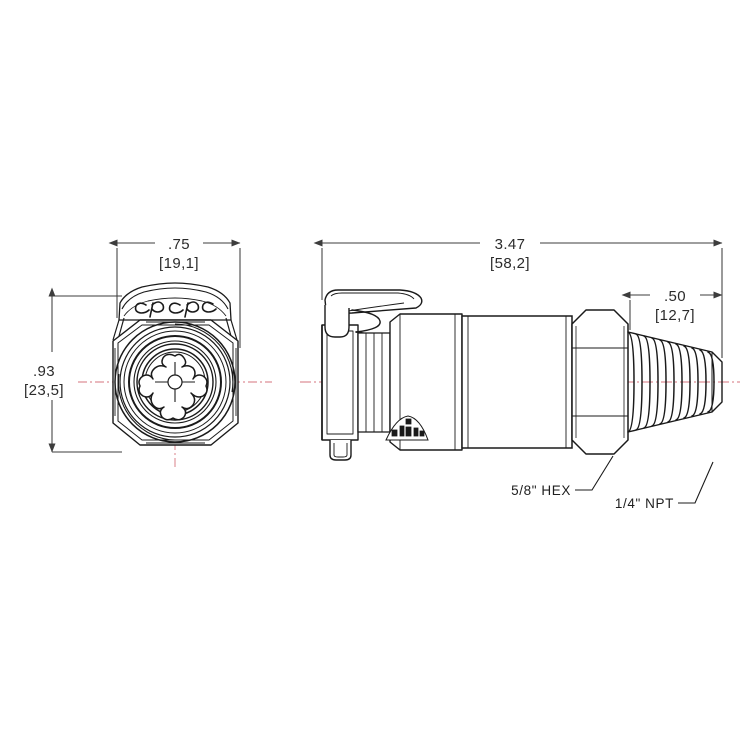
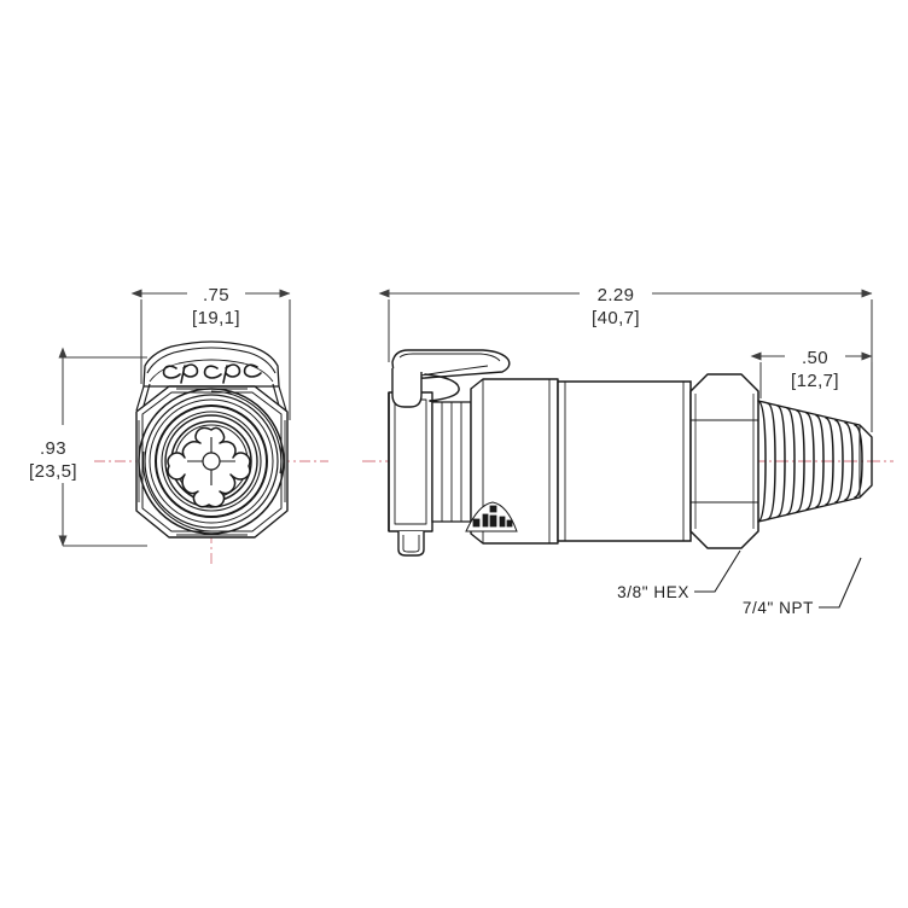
  .75
  [19,1]
  .93
  [23,5]
- 3.47
+ 2.29
- [58,2]
+ [40,7]
  .50
  [12,7]
- 5/8ʺ HEX
+ 3/8ʺ HEX
- 1/4ʺ NPT
+ 7/4ʺ NPT
